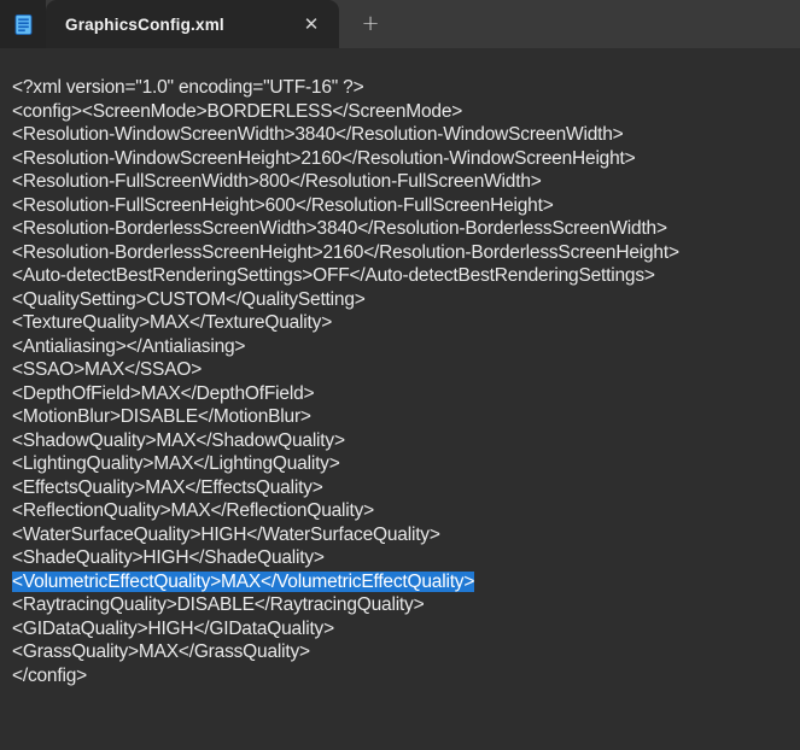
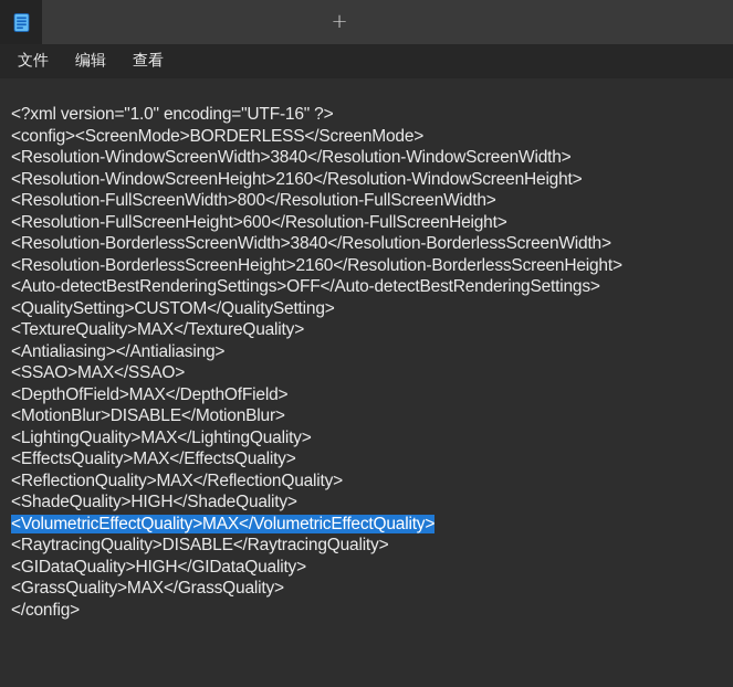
- GraphicsConfig.xml
- ✕
  +
+ 文件
+ 编辑
+ 查看
  <?xml version="1.0" encoding="UTF-16" ?>
  <config><ScreenMode>BORDERLESS</ScreenMode>
  <Resolution-WindowScreenWidth>3840</Resolution-WindowScreenWidth>
  <Resolution-WindowScreenHeight>2160</Resolution-WindowScreenHeight>
  <Resolution-FullScreenWidth>800</Resolution-FullScreenWidth>
  <Resolution-FullScreenHeight>600</Resolution-FullScreenHeight>
  <Resolution-BorderlessScreenWidth>3840</Resolution-BorderlessScreenWidth>
  <Resolution-BorderlessScreenHeight>2160</Resolution-BorderlessScreenHeight>
  <Auto-detectBestRenderingSettings>OFF</Auto-detectBestRenderingSettings>
  <QualitySetting>CUSTOM</QualitySetting>
  <TextureQuality>MAX</TextureQuality>
  <Antialiasing></Antialiasing>
  <SSAO>MAX</SSAO>
  <DepthOfField>MAX</DepthOfField>
  <MotionBlur>DISABLE</MotionBlur>
- <ShadowQuality>MAX</ShadowQuality>
  <LightingQuality>MAX</LightingQuality>
  <EffectsQuality>MAX</EffectsQuality>
  <ReflectionQuality>MAX</ReflectionQuality>
- <WaterSurfaceQuality>HIGH</WaterSurfaceQuality>
  <ShadeQuality>HIGH</ShadeQuality>
  <VolumetricEffectQuality>MAX</VolumetricEffectQuality>
  <RaytracingQuality>DISABLE</RaytracingQuality>
  <GIDataQuality>HIGH</GIDataQuality>
  <GrassQuality>MAX</GrassQuality>
  </config>
